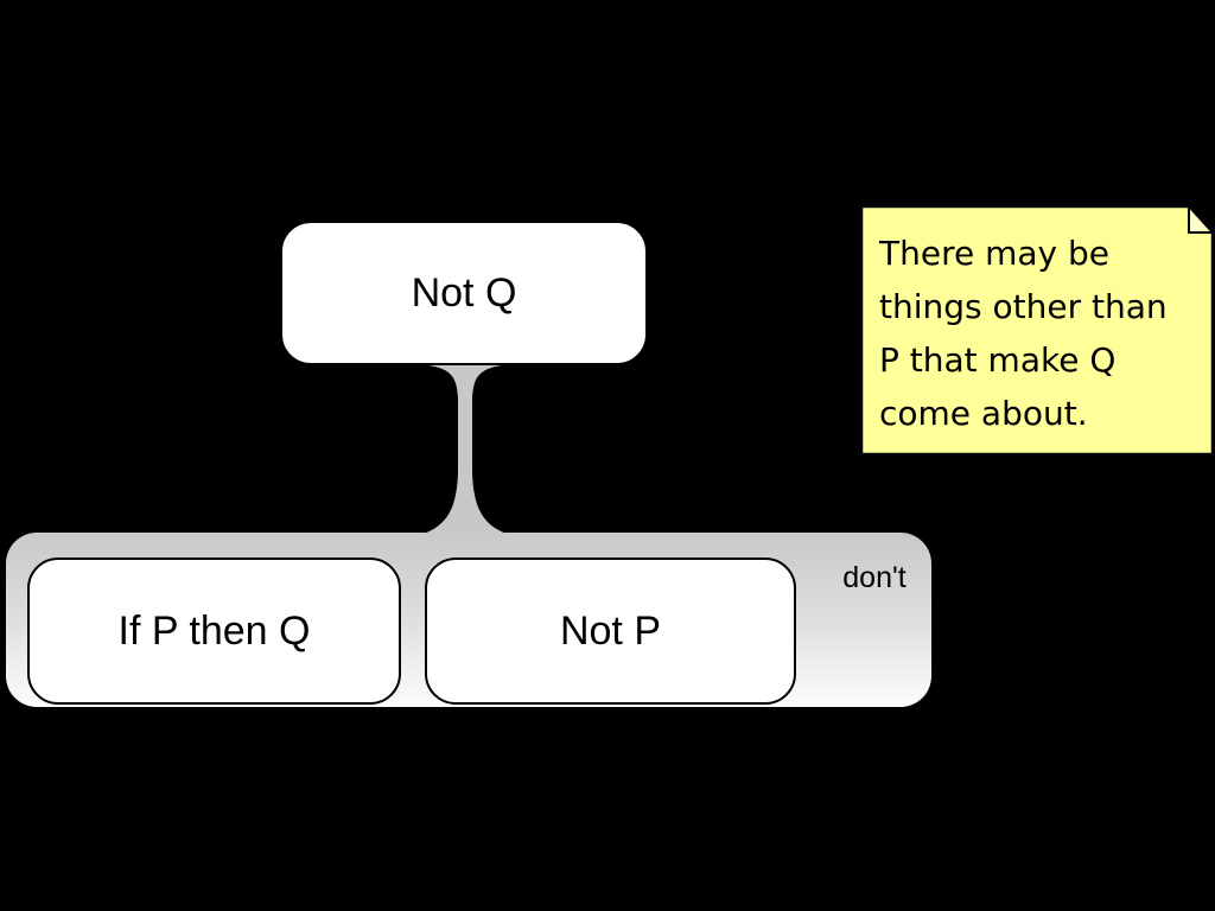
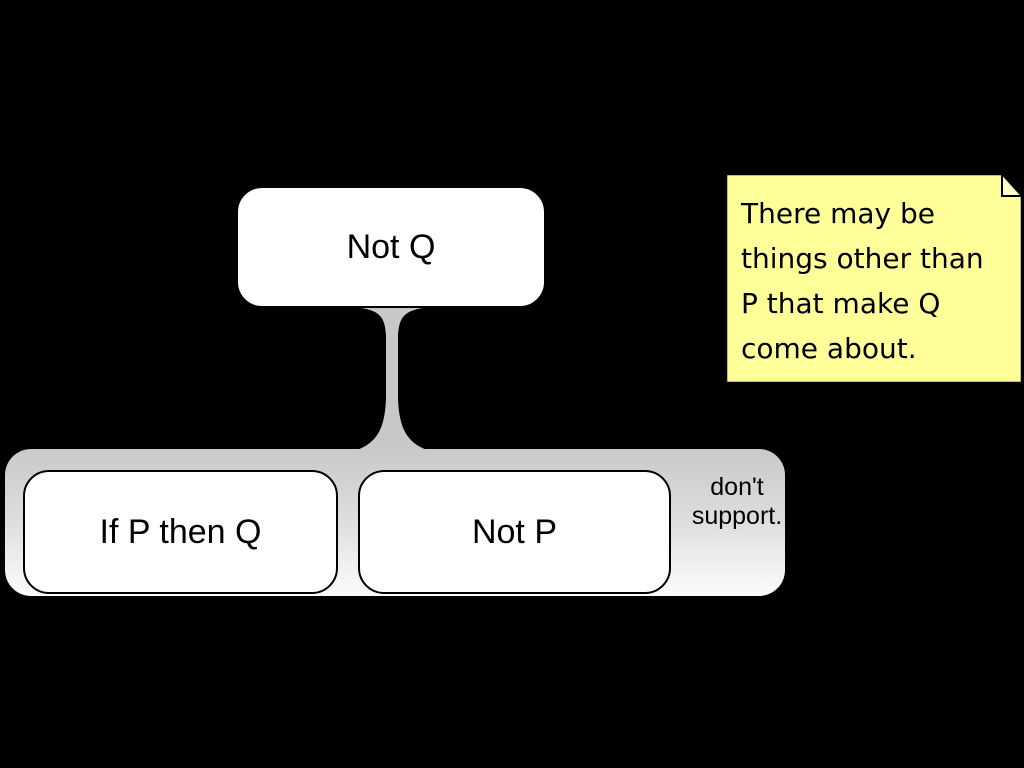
  Not Q
  If P then Q
  Not P
  don't
+ support.
  There may be
  things other than
  P that make Q
  come about.
